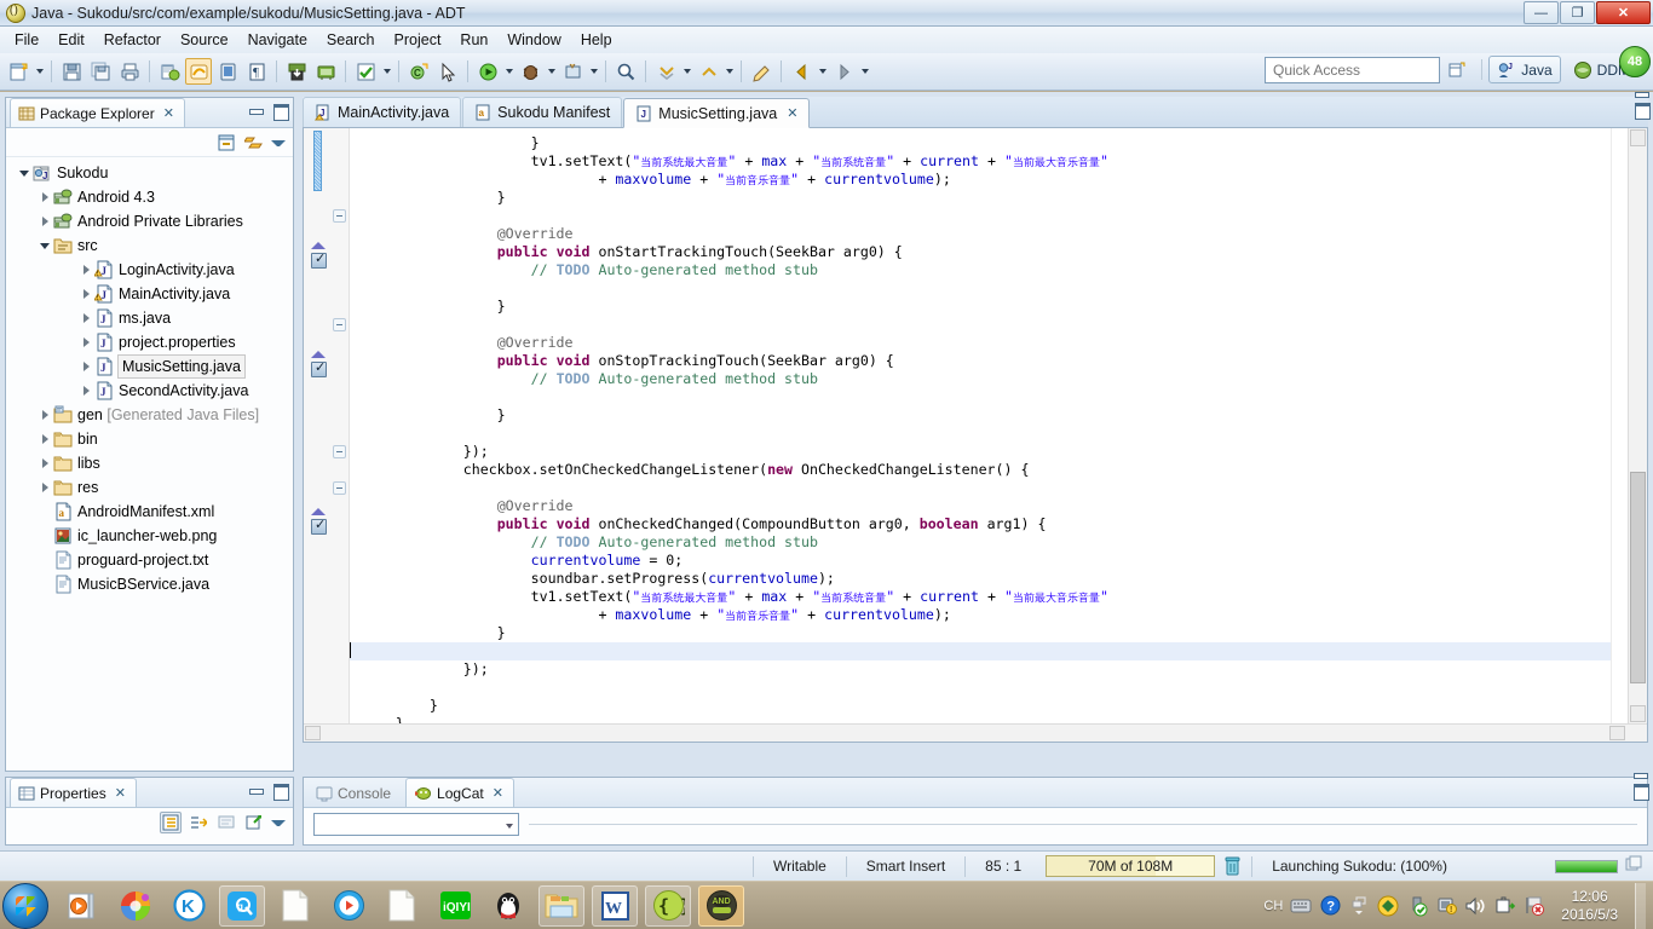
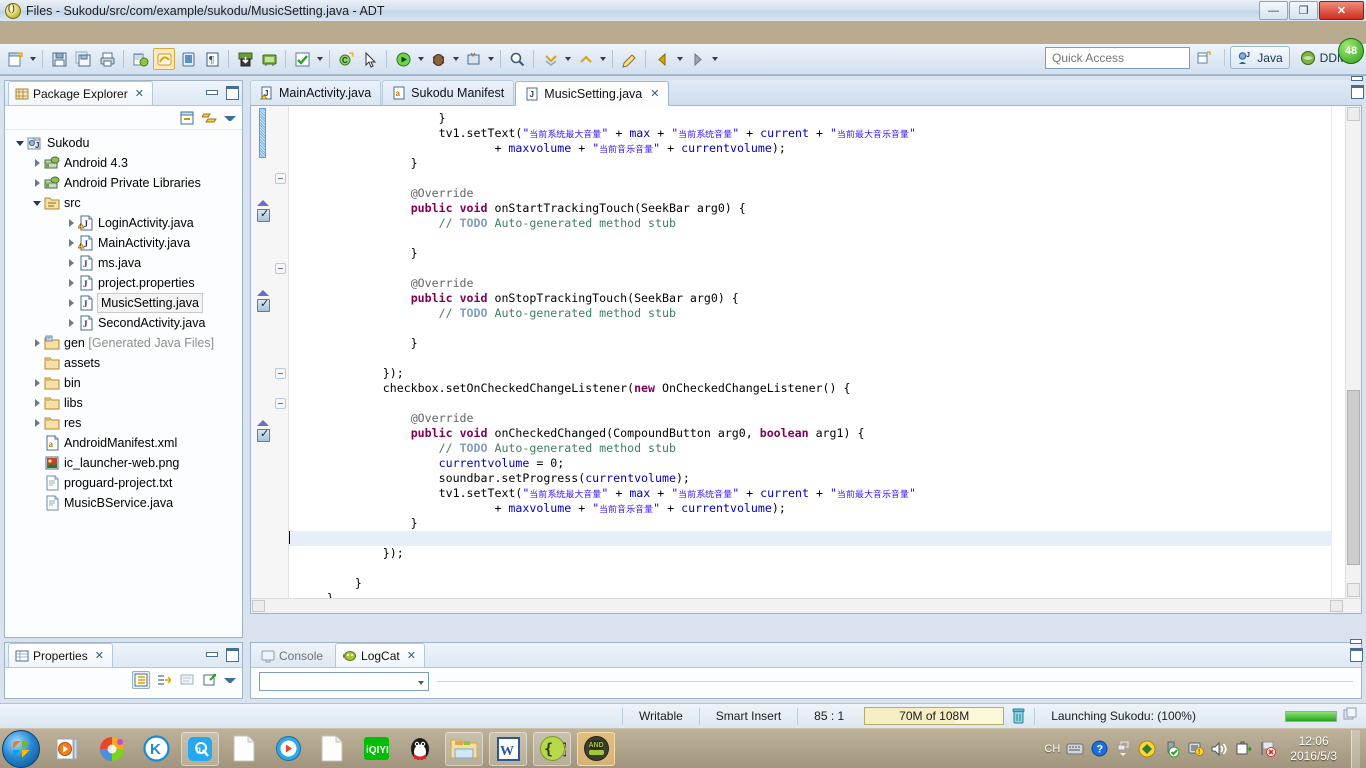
- Java - Sukodu/src/com/example/sukodu/MusicSetting.java - ADT
+ Files - Sukodu/src/com/example/sukodu/MusicSetting.java - ADT
  —
  ❐
  ✕
- File
- Edit
- Refactor
- Source
- Navigate
- Search
- Project
- Run
- Window
- Help
  ¶
  C
  Quick Access
  Java
  48
  Package Explorer
  ✕
  J
  Sukodu
  Android 4.3
  Android Private Libraries
  src
  J
  LoginActivity.java
  J
  MainActivity.java
  J
  ms.java
  J
  project.properties
  J
  MusicSetting.java
  J
  SecondActivity.java
  gen [Generated Java Files]
+ assets
  bin
  libs
  res
  a
  AndroidManifest.xml
  ic_launcher-web.png
  proguard-project.txt
  MusicBService.java
  Properties
  ✕
  J
  MainActivity.java
  a
  Sukodu Manifest
  J
  MusicSetting.java
  ✕
  }
  tv1.setText("当前系统最大音量" + max + "当前系统音量" + current + "当前最大音乐音量"
  + maxvolume + "当前音乐音量" + currentvolume);
  }
  @Override
  public void onStartTrackingTouch(SeekBar arg0) {
  // TODO Auto-generated method stub
  }
  @Override
  public void onStopTrackingTouch(SeekBar arg0) {
  // TODO Auto-generated method stub
  }
  });
  checkbox.setOnCheckedChangeListener(new OnCheckedChangeListener() {
  @Override
  public void onCheckedChanged(CompoundButton arg0, boolean arg1) {
  // TODO Auto-generated method stub
  currentvolume = 0;
  soundbar.setProgress(currentvolume);
  tv1.setText("当前系统最大音量" + max + "当前系统音量" + current + "当前最大音乐音量"
  + maxvolume + "当前音乐音量" + currentvolume);
  }
  });
  }
  Console
  LogCat
  ✕
  Writable
  Smart Insert
  85 : 1
  70M of 108M
  Launching Sukodu: (100%)
  K
  g
  iQIYI
  W
  CH
  ?
  12:06
  2016/5/3
